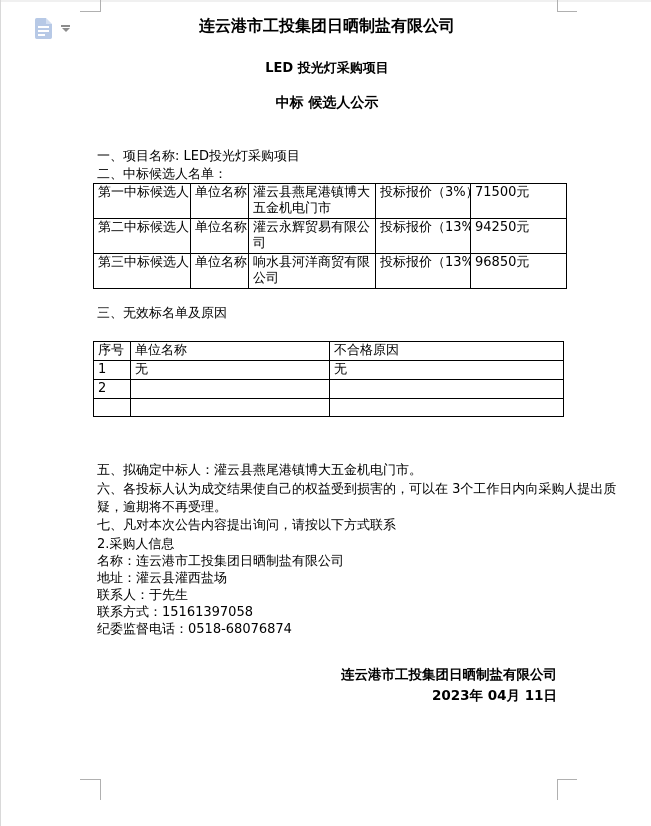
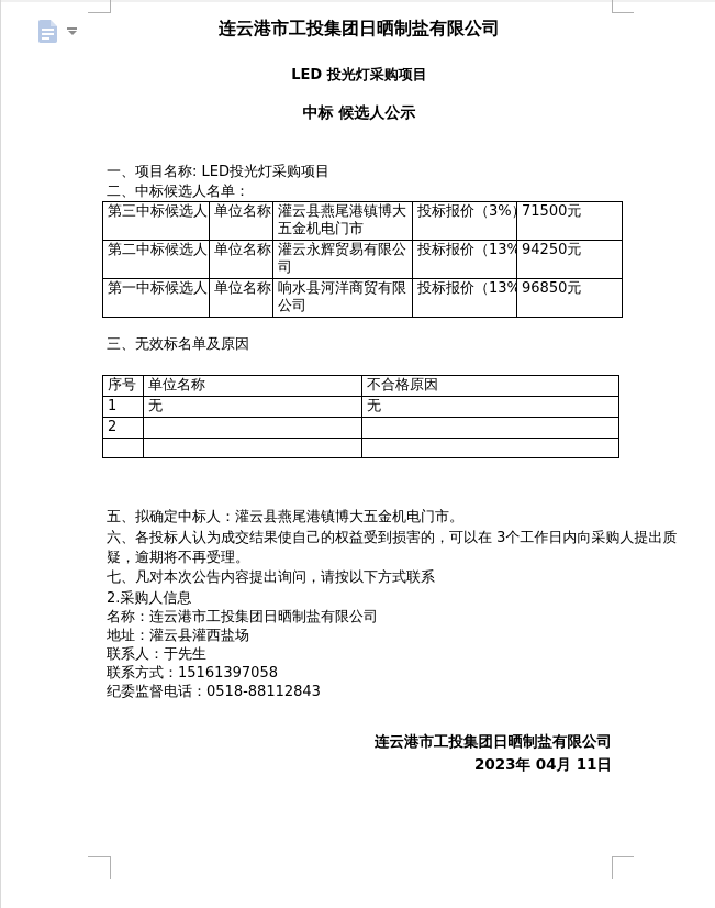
  连云港市工投集团日晒制盐有限公司
  LED 投光灯采购项目
  中标 候选人公示
  一、项目名称: LED投光灯采购项目
  二、中标候选人名单：
- 第一中标候选人	单位名称	灌云县燕尾港镇博大五金机电门市	投标报价（3%	71500元
+ 第三中标候选人	单位名称	灌云县燕尾港镇博大五金机电门市	投标报价（3%	71500元
  第二中标候选人	单位名称	灌云永辉贸易有限公司	投标报价（13%	94250元
- 第三中标候选人	单位名称	响水县河洋商贸有限公司	投标报价（13%	96850元
+ 第一中标候选人	单位名称	响水县河洋商贸有限公司	投标报价（13%	96850元
  三、无效标名单及原因
  序号	单位名称	不合格原因
  1	无	无
  2
  五、拟确定中标人：灌云县燕尾港镇博大五金机电门市。
  六、各投标人认为成交结果使自己的权益受到损害的，可以在 3个工作日内向采购人提出质
  疑，逾期将不再受理。
  七、凡对本次公告内容提出询问，请按以下方式联系
  2.采购人信息
  名称：连云港市工投集团日晒制盐有限公司
  地址：灌云县灌西盐场
  联系人：于先生
  联系方式：15161397058
- 纪委监督电话：0518-68076874
+ 纪委监督电话：0518-88112843
  连云港市工投集团日晒制盐有限公司
  2023年 04月 11日
